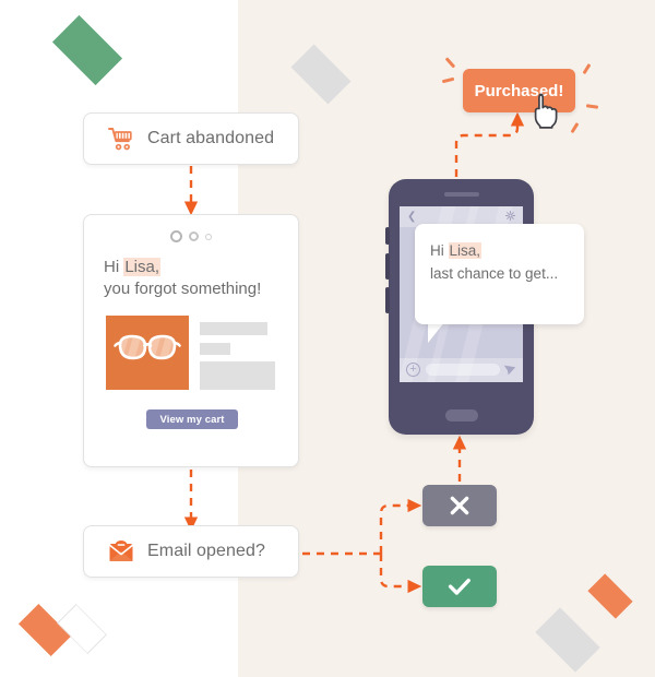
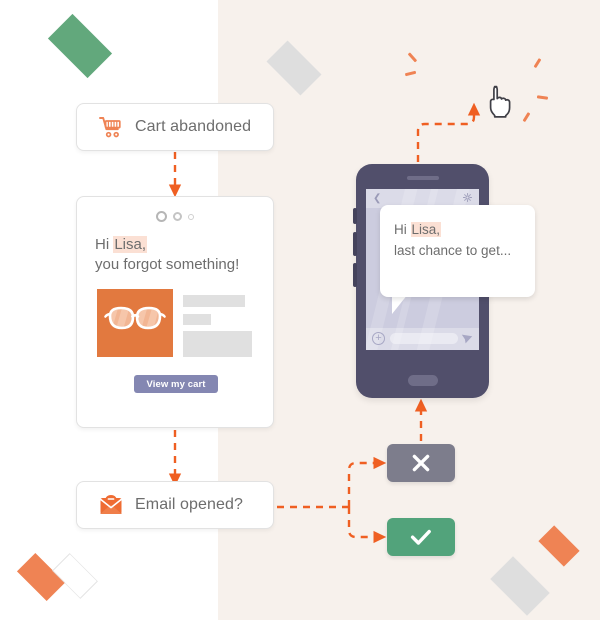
  Cart abandoned
  Hi Lisa,
  you forgot something!
  View my cart
  Email opened?
  ❮
  +
  Hi Lisa,
  last chance to get...
- Purchased!
